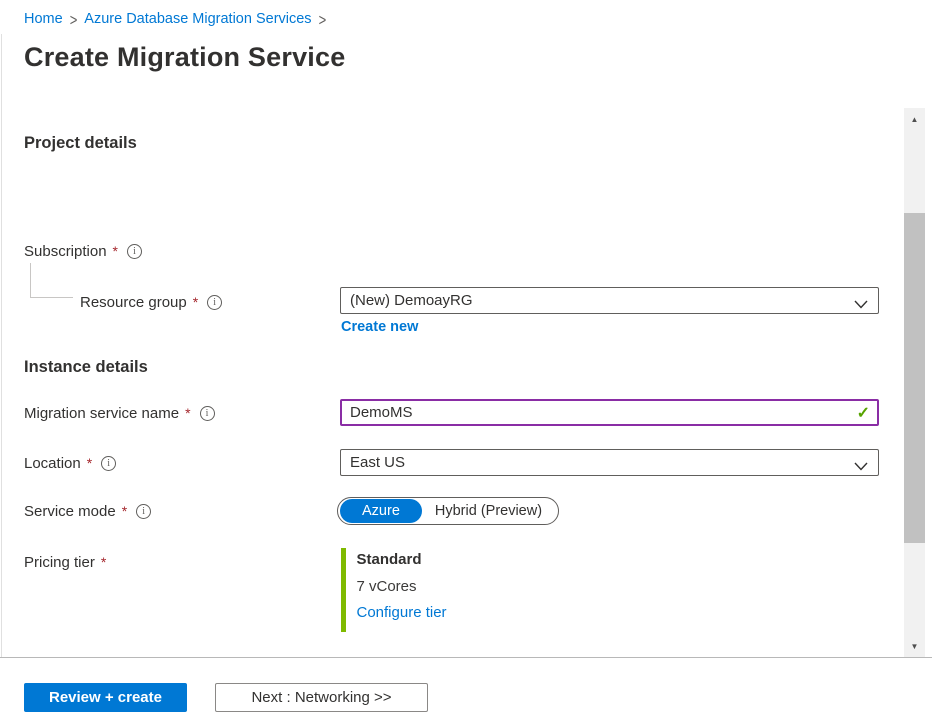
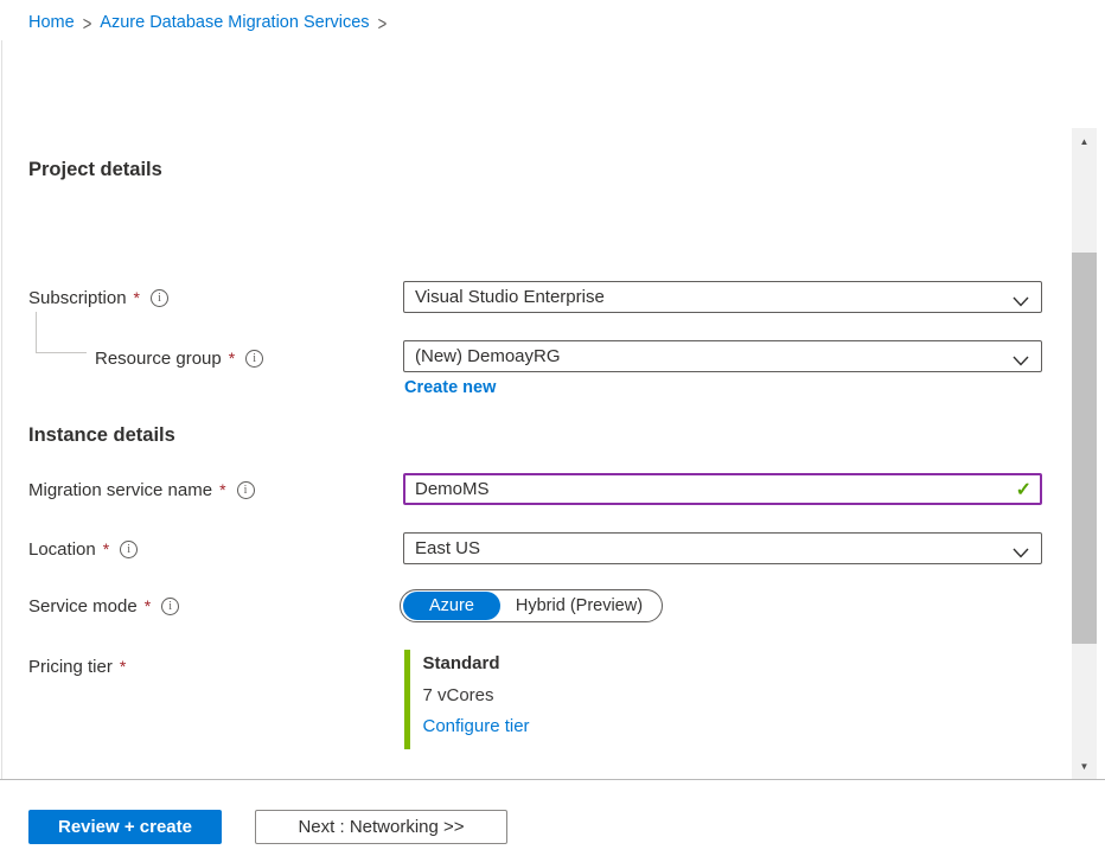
  Home
  >
  Azure Database Migration Services
  >
- Create Migration Service
  Project details
  Subscription
  *
  i
+ Visual Studio Enterprise
  Resource group
  *
  i
  (New) DemoayRG
  Create new
  Instance details
  Migration service name
  *
  i
  DemoMS
  ✓
  Location
  *
  i
  East US
  Service mode
  *
  i
  Azure
  Hybrid (Preview)
  Pricing tier
  *
  Standard
  7 vCores
  Configure tier
  ▲
  ▼
  Review + create
  Next : Networking >>
